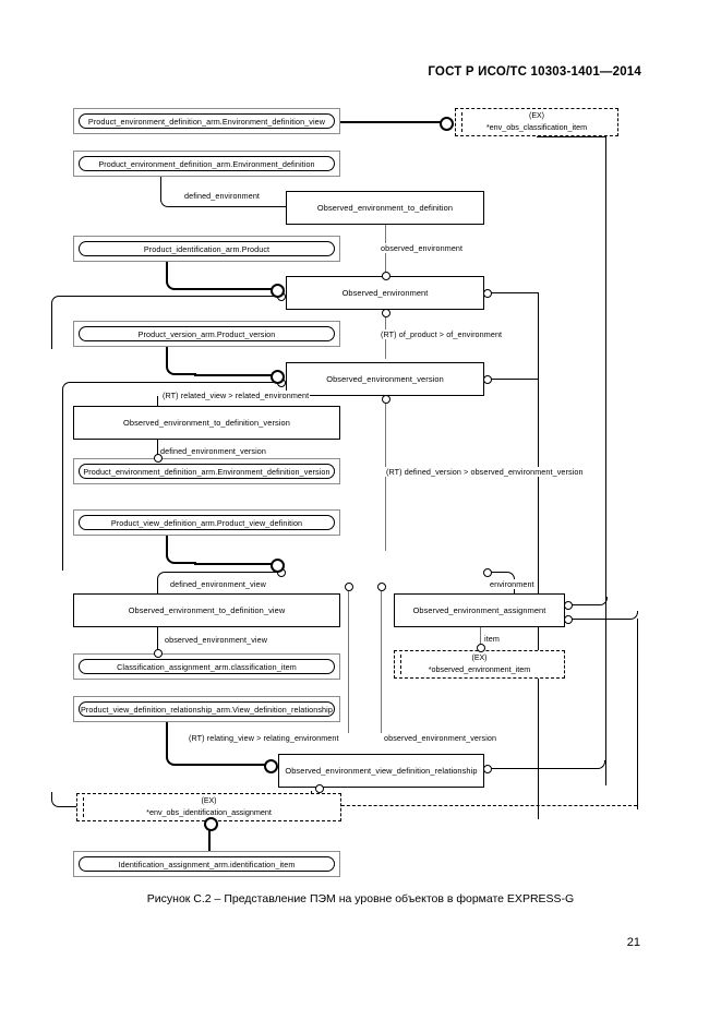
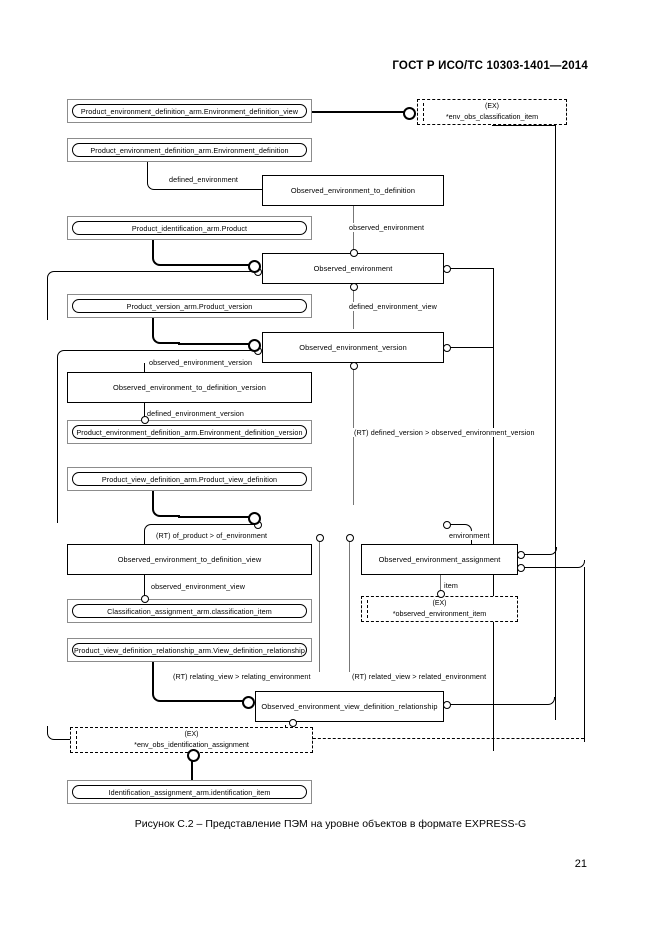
  ГОСТ Р ИСО/ТС 10303-1401—2014
  Product_environment_definition_arm.Environment_definition_view
  Product_environment_definition_arm.Environment_definition
  Product_identification_arm.Product
  Product_version_arm.Product_version
  Product_environment_definition_arm.Environment_definition_version
  Product_view_definition_arm.Product_view_definition
  Classification_assignment_arm.classification_item
  Product_view_definition_relationship_arm.View_definition_relationship
  Identification_assignment_arm.identification_item
  *env_obs_classification_item
  *observed_environment_item
  *env_obs_identification_assignment
  Observed_environment_to_definition
  Observed_environment
  Observed_environment_version
  Observed_environment_to_definition_version
  Observed_environment_to_definition_view
  Observed_environment_assignment
  Observed_environment_view_definition_relationship
  defined_environment
  observed_environment
- (RT) of_product > of_environment
+ defined_environment_view
- (RT) related_view > related_environment
+ observed_environment_version
  defined_environment_version
  (RT) defined_version > observed_environment_version
- defined_environment_view
+ (RT) of_product > of_environment
  environment
  observed_environment_view
  item
  (RT) relating_view > relating_environment
- observed_environment_version
+ (RT) related_view > related_environment
  Рисунок С.2 – Представление ПЭМ на уровне объектов в формате EXPRESS-G
  21
